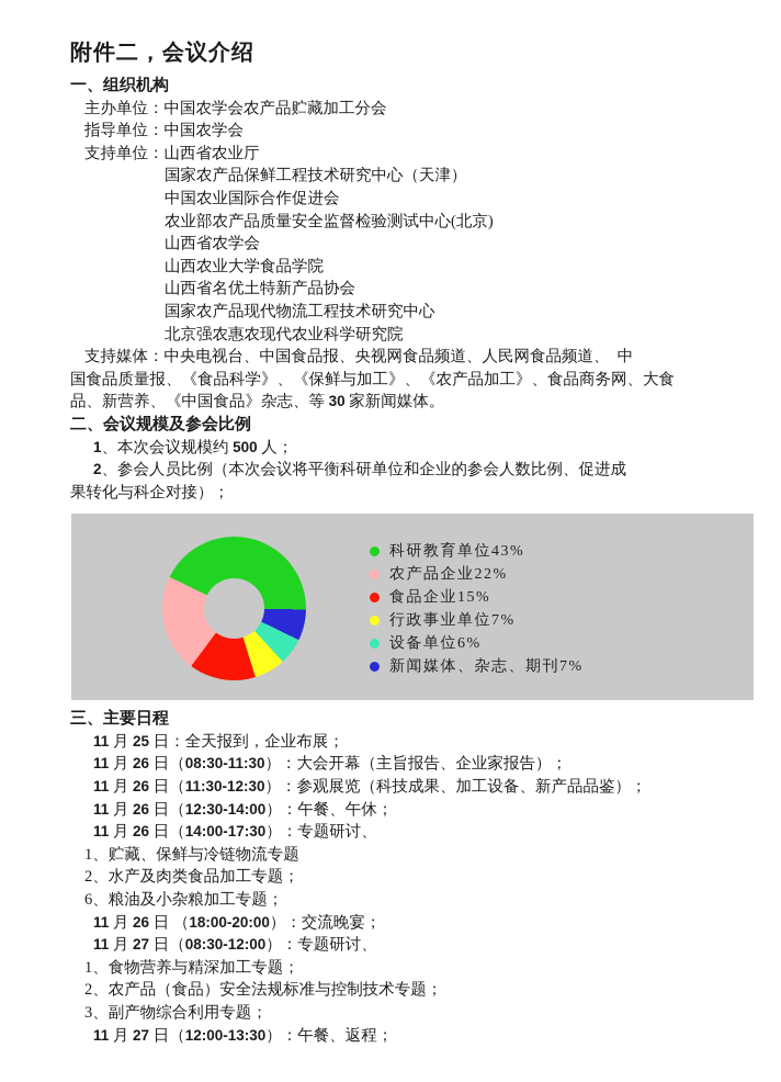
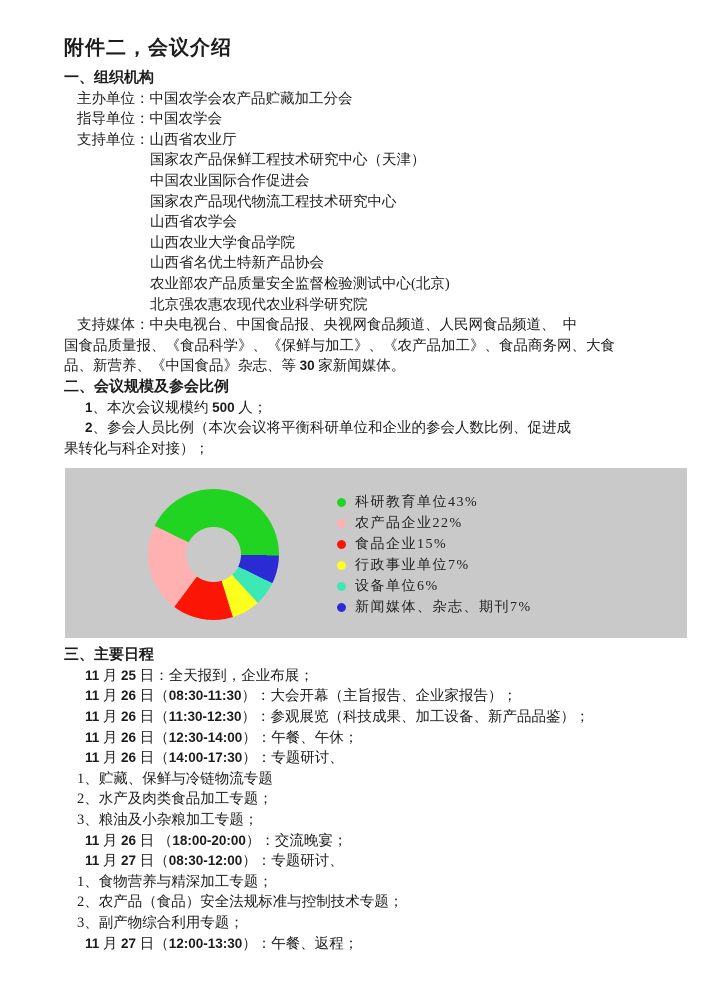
  附件二，会议介绍
  一、组织机构
  主办单位：中国农学会农产品贮藏加工分会
  指导单位：中国农学会
  支持单位：山西省农业厅
  国家农产品保鲜工程技术研究中心（天津）
  中国农业国际合作促进会
- 农业部农产品质量安全监督检验测试中心(北京)
+ 国家农产品现代物流工程技术研究中心
  山西省农学会
  山西农业大学食品学院
  山西省名优土特新产品协会
- 国家农产品现代物流工程技术研究中心
+ 农业部农产品质量安全监督检验测试中心(北京)
  北京强农惠农现代农业科学研究院
  支持媒体：中央电视台、中国食品报、央视网食品频道、人民网食品频道、 中
  国食品质量报、《食品科学》、《保鲜与加工》、《农产品加工》、食品商务网、大食
  品、新营养、《中国食品》杂志、等 30 家新闻媒体。
  二、会议规模及参会比例
  1、本次会议规模约 500 人；
  2、参会人员比例（本次会议将平衡科研单位和企业的参会人数比例、促进成
  果转化与科企对接）；
  科研教育单位43%
  农产品企业22%
  食品企业15%
  行政事业单位7%
  设备单位6%
  新闻媒体、杂志、期刊7%
  三、主要日程
  11 月 25 日：全天报到，企业布展；
  11 月 26 日（08:30-11:30）：大会开幕（主旨报告、企业家报告）；
  11 月 26 日（11:30-12:30）：参观展览（科技成果、加工设备、新产品品鉴）；
  11 月 26 日（12:30-14:00）：午餐、午休；
  11 月 26 日（14:00-17:30）：专题研讨、
  1、贮藏、保鲜与冷链物流专题
  2、水产及肉类食品加工专题；
- 6、粮油及小杂粮加工专题；
+ 3、粮油及小杂粮加工专题；
  11 月 26 日 （18:00-20:00）：交流晚宴；
  11 月 27 日（08:30-12:00）：专题研讨、
  1、食物营养与精深加工专题；
  2、农产品（食品）安全法规标准与控制技术专题；
  3、副产物综合利用专题；
  11 月 27 日（12:00-13:30）：午餐、返程；
